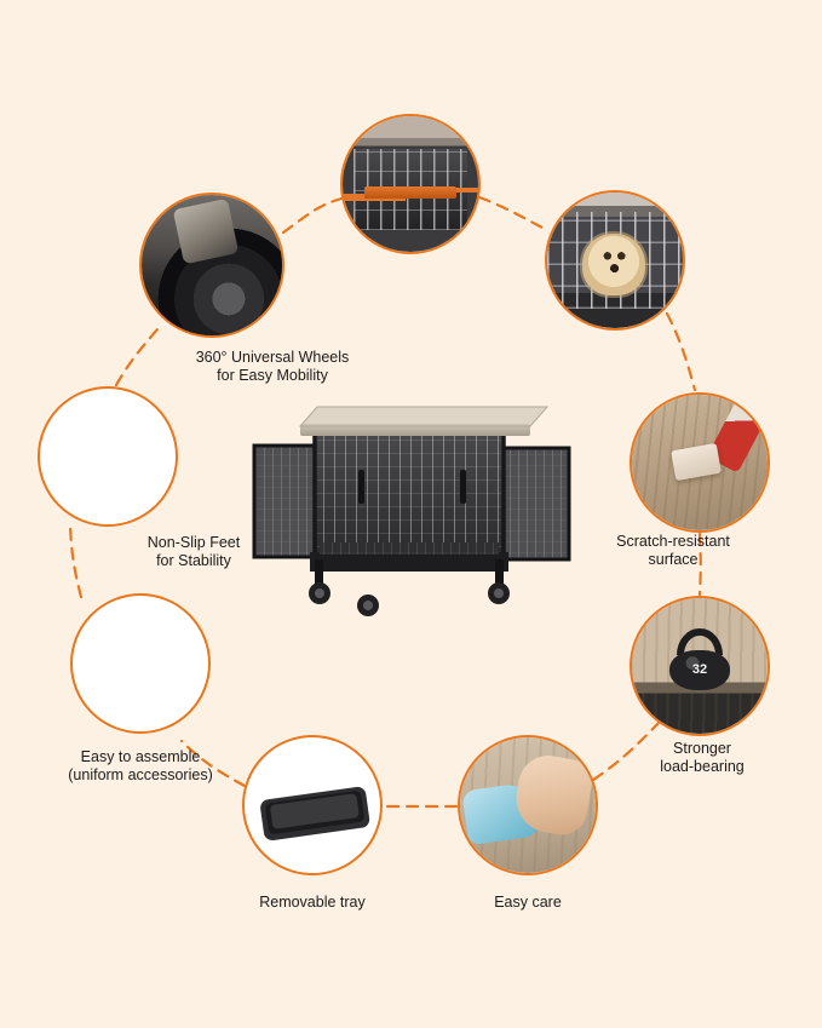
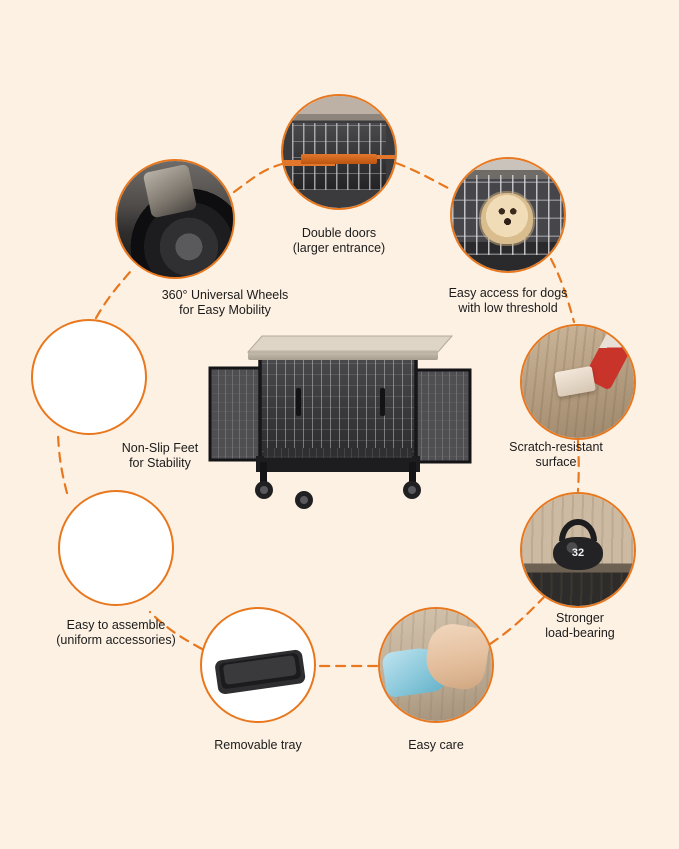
  360° Universal Wheels
  for Easy Mobility
+ Double doors
+ (larger entrance)
+ Easy access for dogs
+ with low threshold
  Scratch-resistant
  surface
  32
  Stronger
  load-bearing
  Easy care
  Removable tray
  Easy to assemble
  (uniform accessories)
  Non-Slip Feet
  for Stability
